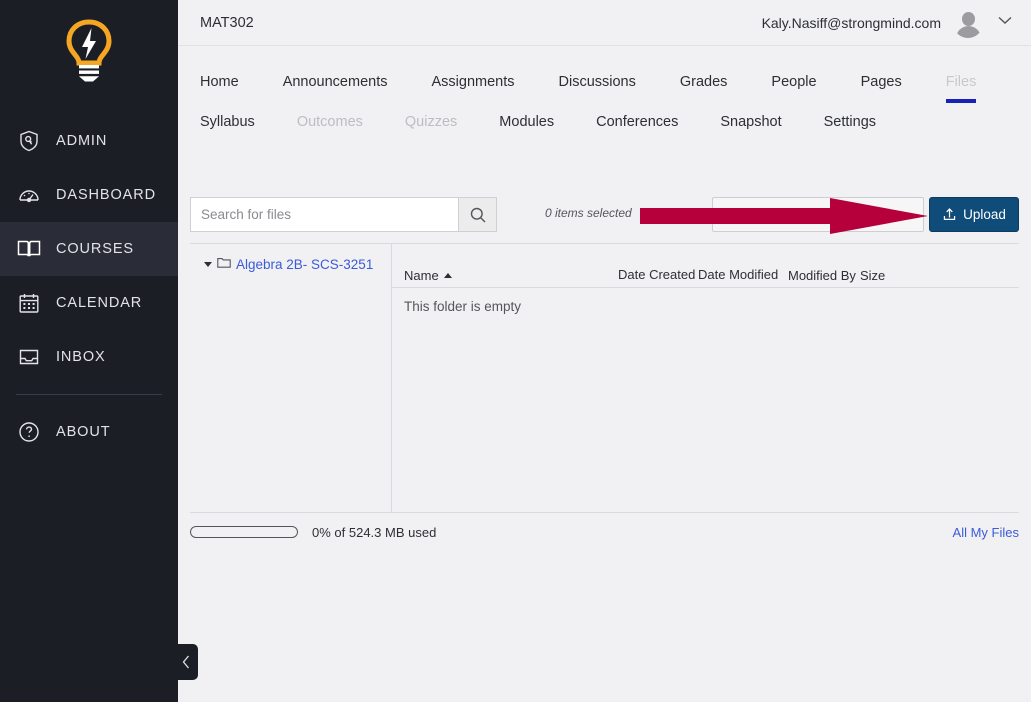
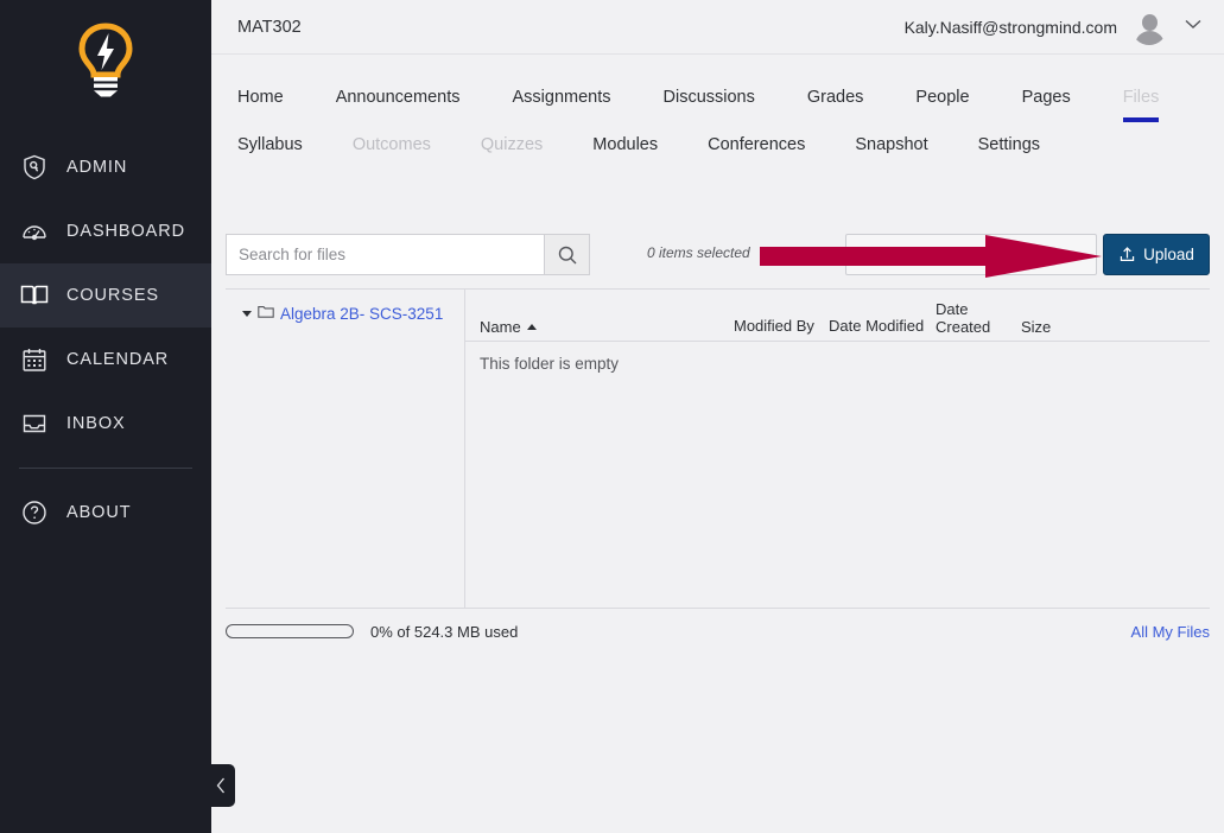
  ADMIN
  DASHBOARD
  COURSES
  CALENDAR
  INBOX
  ABOUT
  MAT302
  Kaly.Nasiff@strongmind.com
  Home
  Announcements
  Assignments
  Discussions
  Grades
  People
  Pages
  Files
  Syllabus
  Outcomes
  Quizzes
  Modules
  Conferences
  Snapshot
  Settings
  Search for files
  0 items selected
  Upload
  Algebra 2B- SCS-3251
  Name
- Date Created
+ Modified By
  Date Modified
- Modified By
+ Date Created
  Size
  This folder is empty
  0% of 524.3 MB used
  All My Files
